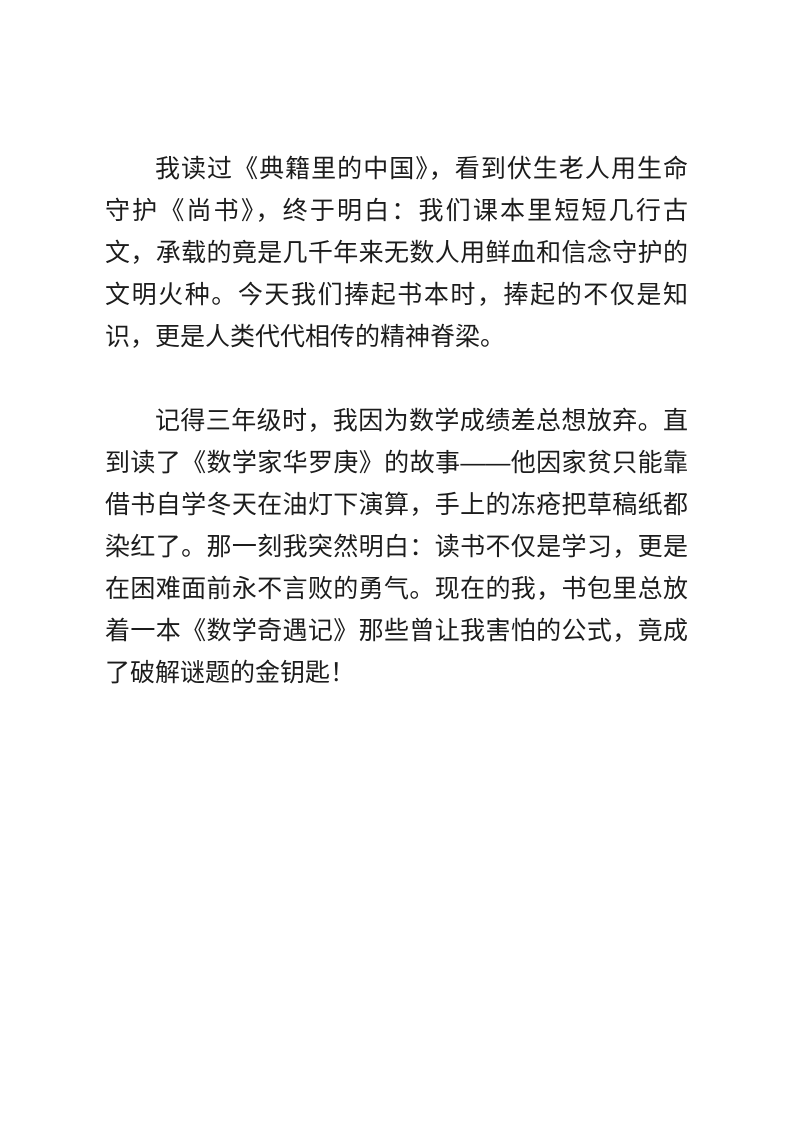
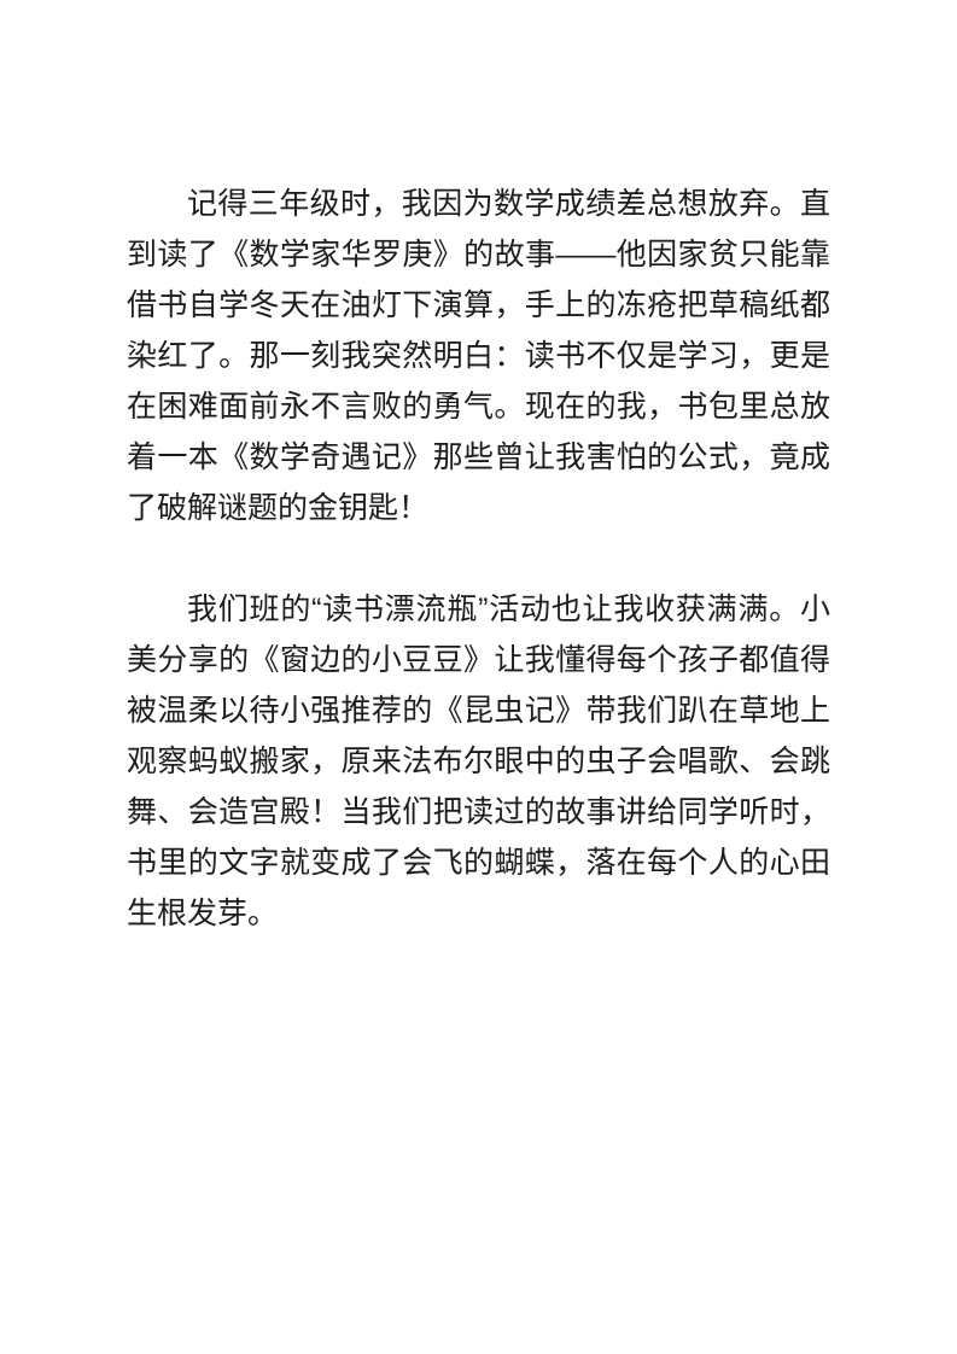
- 我读过《典籍里的中国》，看到伏生老人用生命守护《尚书》，终于明白：我们课本里短短几行古文，承载的竟是几千年来无数人用鲜血和信念守护的文明火种。今天我们捧起书本时，捧起的不仅是知识，更是人类代代相传的精神脊梁。
  记得三年级时，我因为数学成绩差总想放弃。直到读了《数学家华罗庚》的故事——他因家贫只能靠借书自学冬天在油灯下演算，手上的冻疮把草稿纸都染红了。那一刻我突然明白：读书不仅是学习，更是在困难面前永不言败的勇气。现在的我，书包里总放着一本《数学奇遇记》那些曾让我害怕的公式，竟成了破解谜题的金钥匙！
+ 我们班的“读书漂流瓶”活动也让我收获满满。小美分享的《窗边的小豆豆》让我懂得每个孩子都值得被温柔以待小强推荐的《昆虫记》带我们趴在草地上观察蚂蚁搬家，原来法布尔眼中的虫子会唱歌、会跳舞、会造宫殿！当我们把读过的故事讲给同学听时，书里的文字就变成了会飞的蝴蝶，落在每个人的心田生根发芽。
